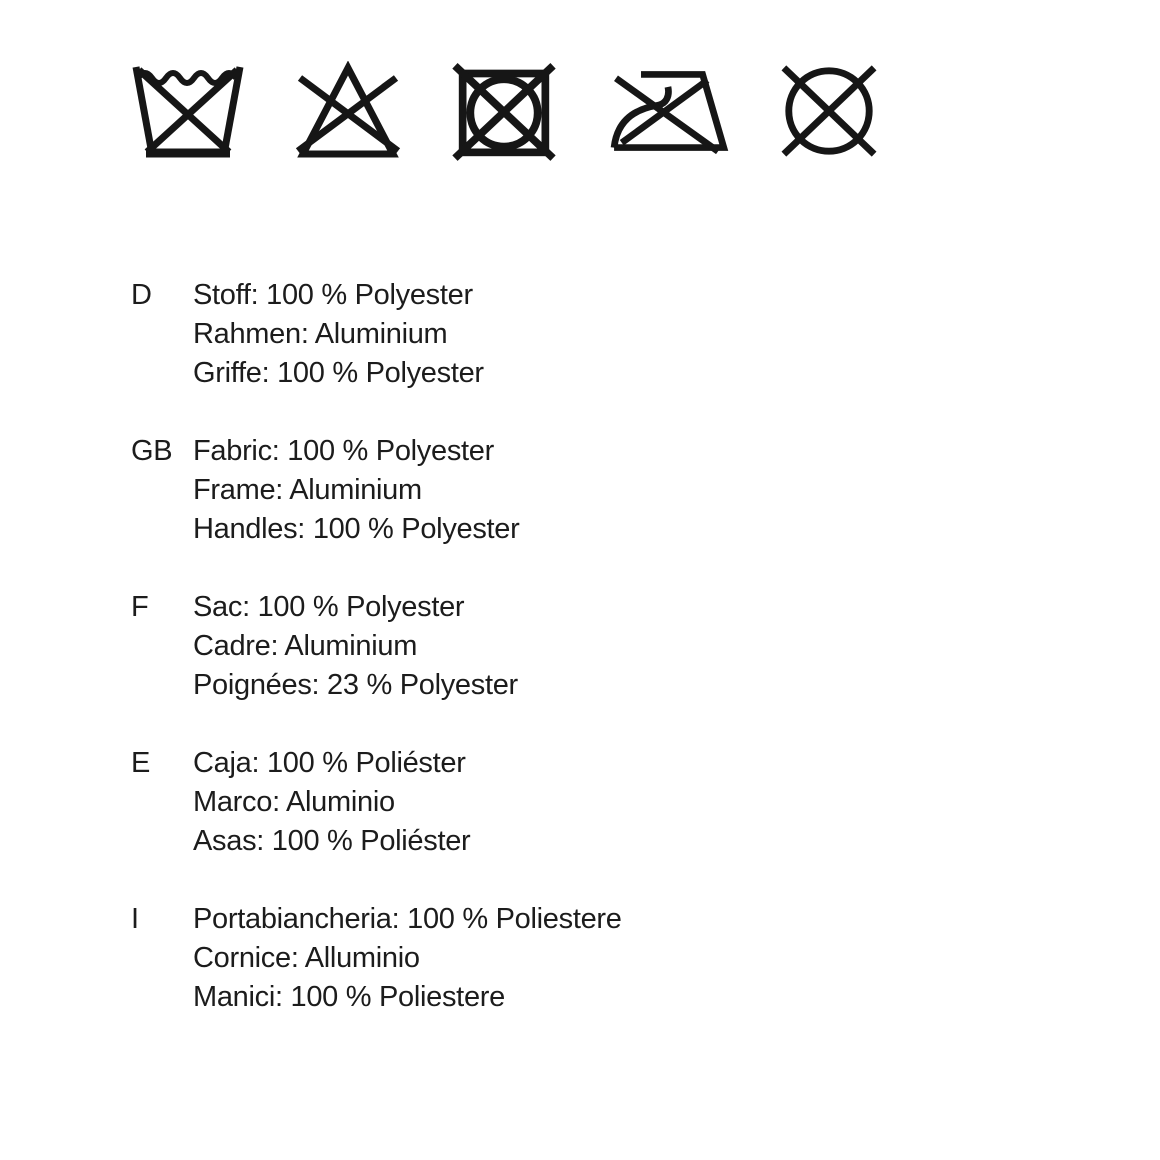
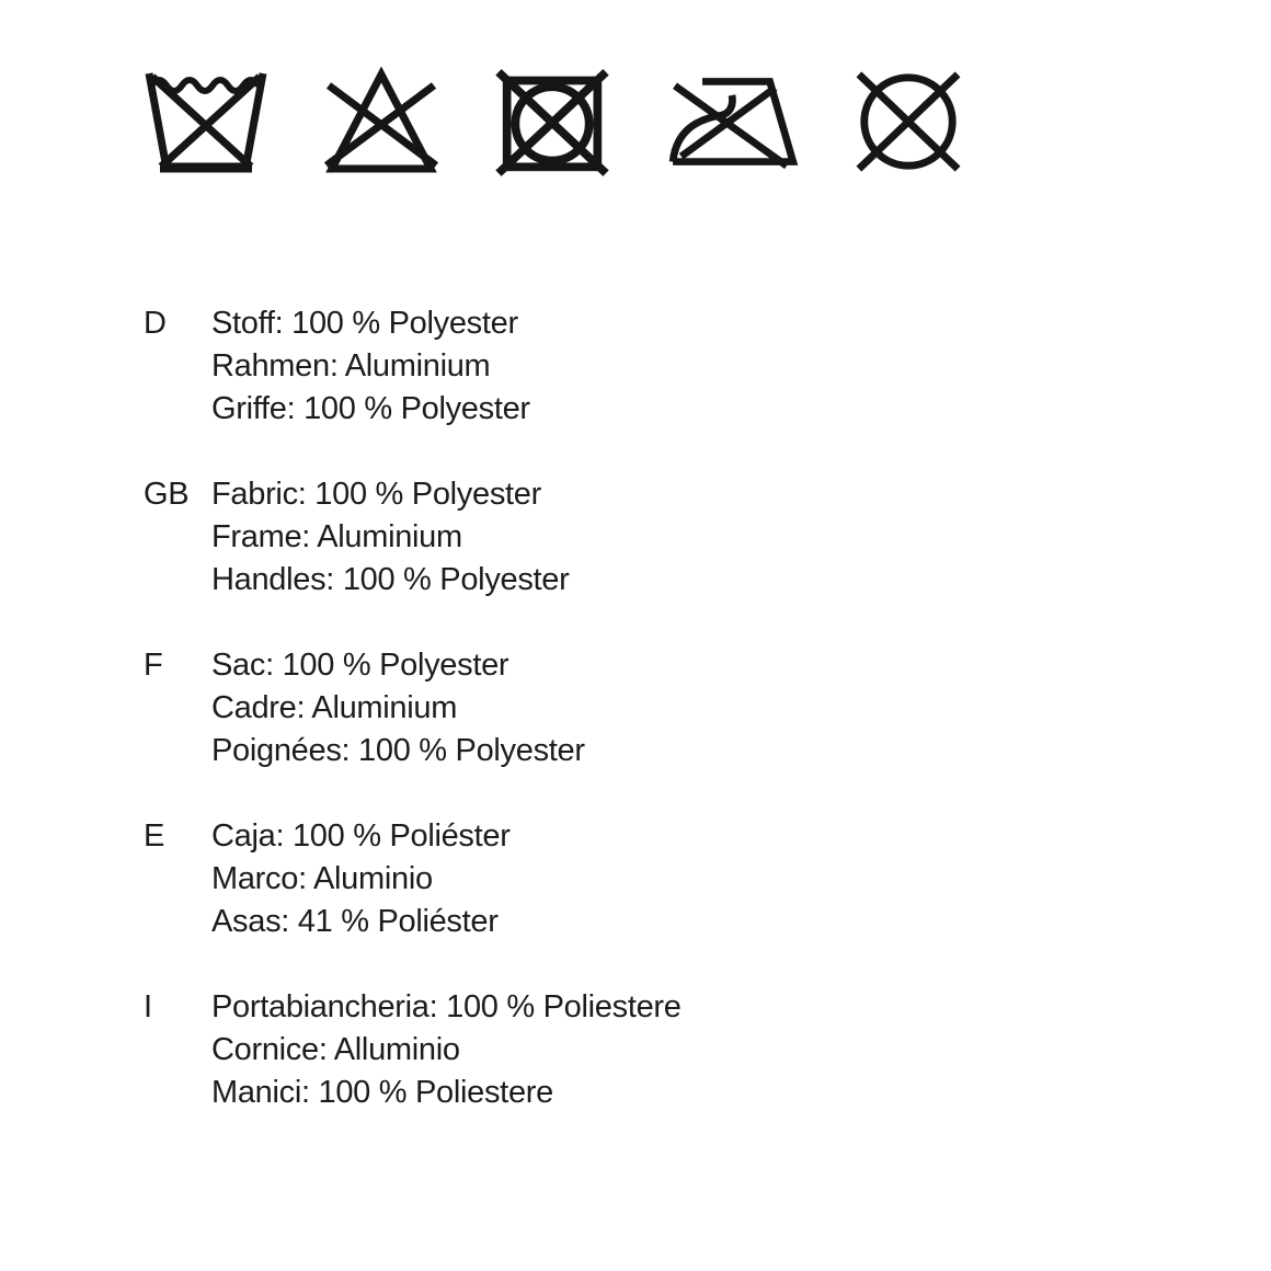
  D
  Stoff: 100 % Polyester
  Rahmen: Aluminium
  Griffe: 100 % Polyester
  GB
  Fabric: 100 % Polyester
  Frame: Aluminium
  Handles: 100 % Polyester
  F
  Sac: 100 % Polyester
  Cadre: Aluminium
- Poignées: 23 % Polyester
+ Poignées: 100 % Polyester
  E
  Caja: 100 % Poliéster
  Marco: Aluminio
- Asas: 100 % Poliéster
+ Asas: 41 % Poliéster
  I
  Portabiancheria: 100 % Poliestere
  Cornice: Alluminio
  Manici: 100 % Poliestere
